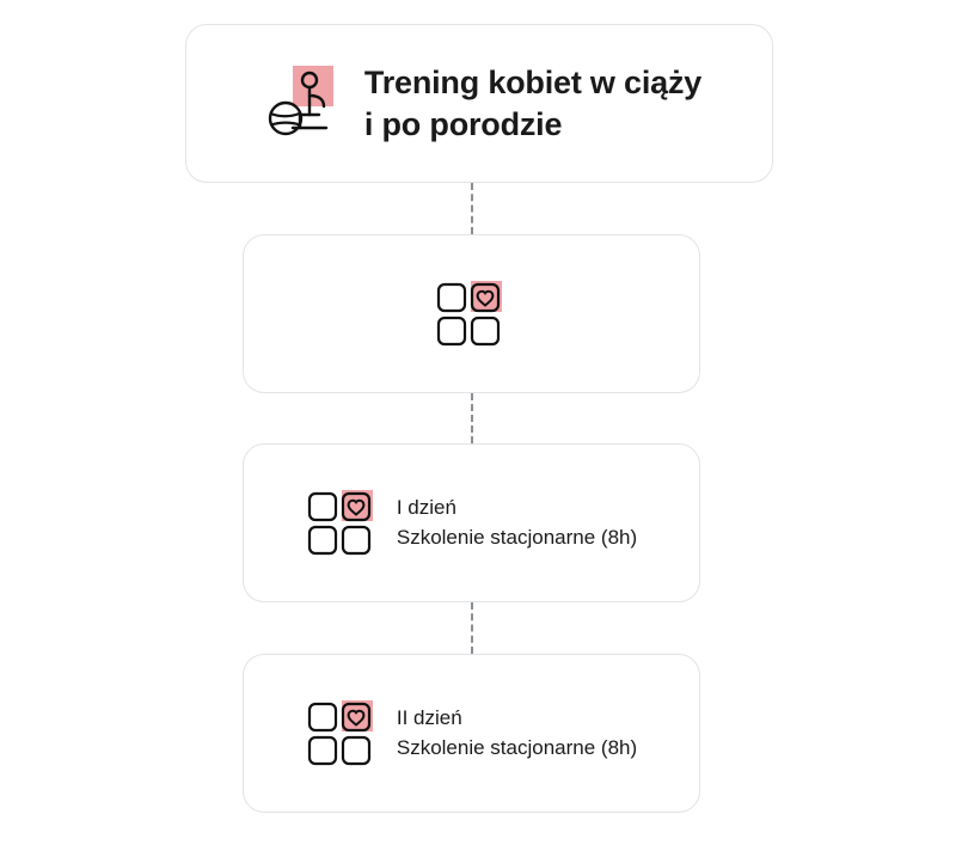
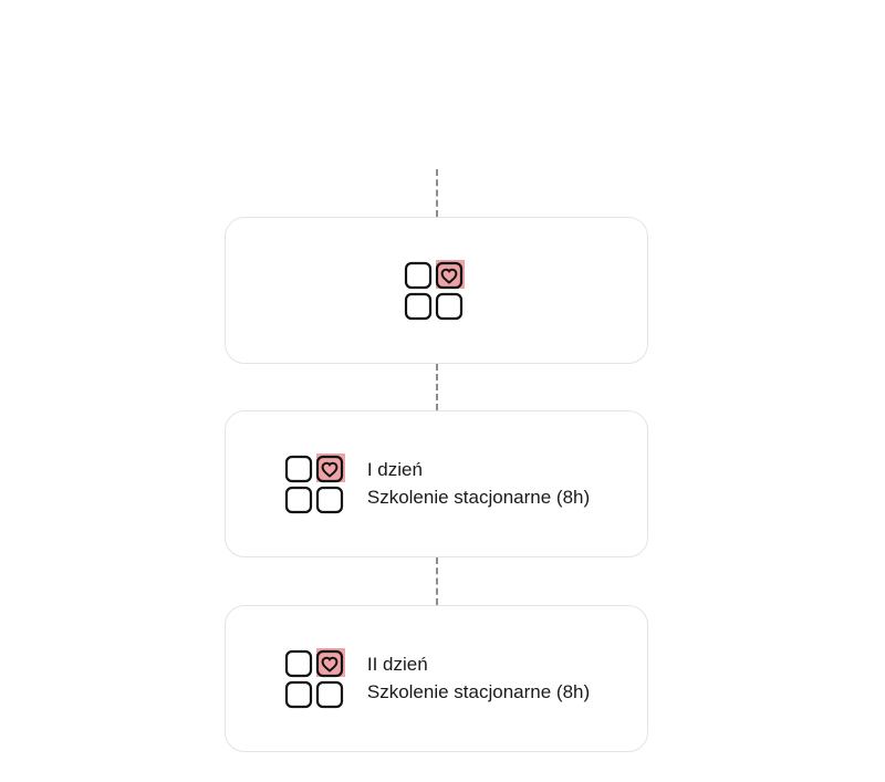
- Trening kobiet w ciąży
- i po porodzie
  I dzień
  Szkolenie stacjonarne (8h)
  II dzień
  Szkolenie stacjonarne (8h)
